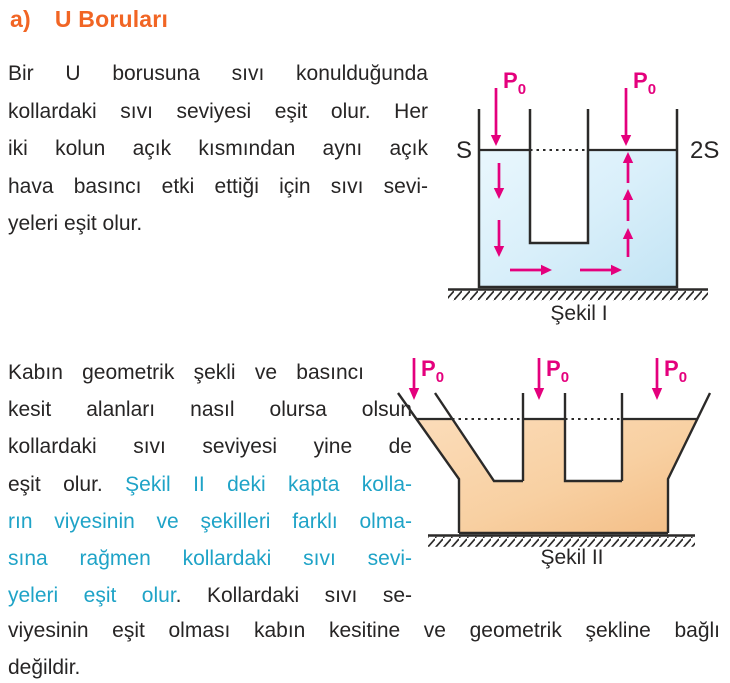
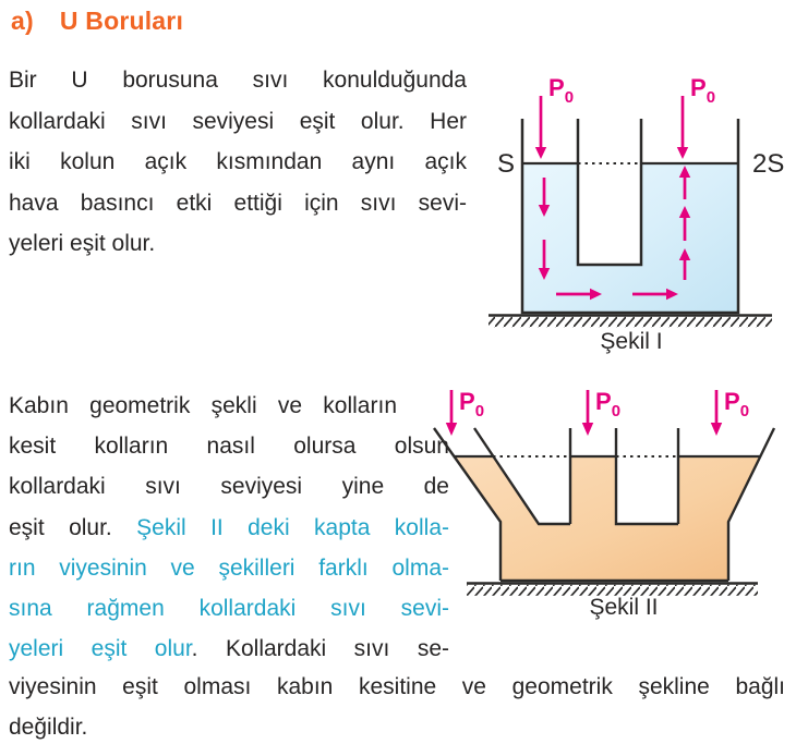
  a) U Boruları
  Bir U borusuna sıvı konulduğunda
  kollardaki sıvı seviyesi eşit olur. Her
  iki kolun açık kısmından aynı açık
  hava basıncı etki ettiği için sıvı sevi-
  yeleri eşit olur.
  S
  2S
  P0
  P0
  Şekil I
- Kabın geometrik şekli ve basıncı
+ Kabın geometrik şekli ve kolların
- kesit alanları nasıl olursa olsun
+ kesit kolların nasıl olursa olsun
  kollardaki sıvı seviyesi yine de
  eşit olur. Şekil II deki kapta kolla-
  rın viyesinin ve şekilleri farklı olma-
  sına rağmen kollardaki sıvı sevi-
  yeleri eşit olur. Kollardaki sıvı se-
  P0
  P0
  P0
  Şekil II
  viyesinin eşit olması kabın kesitine ve geometrik şekline bağlı
  değildir.
